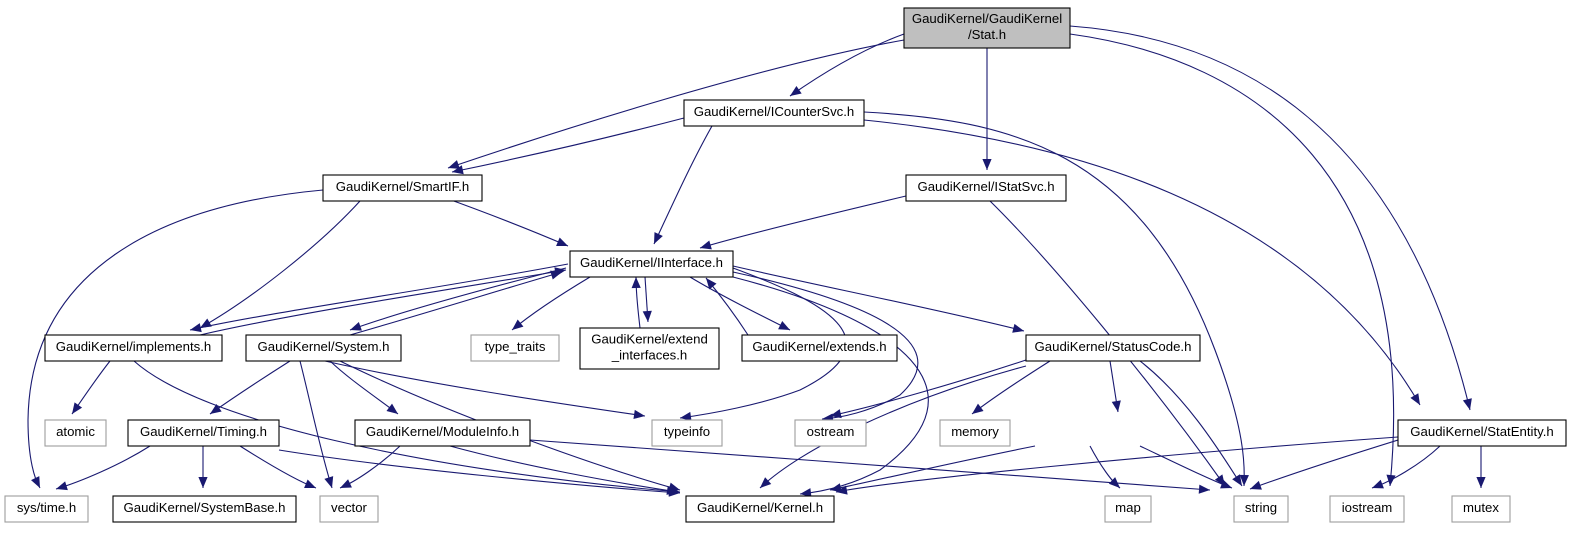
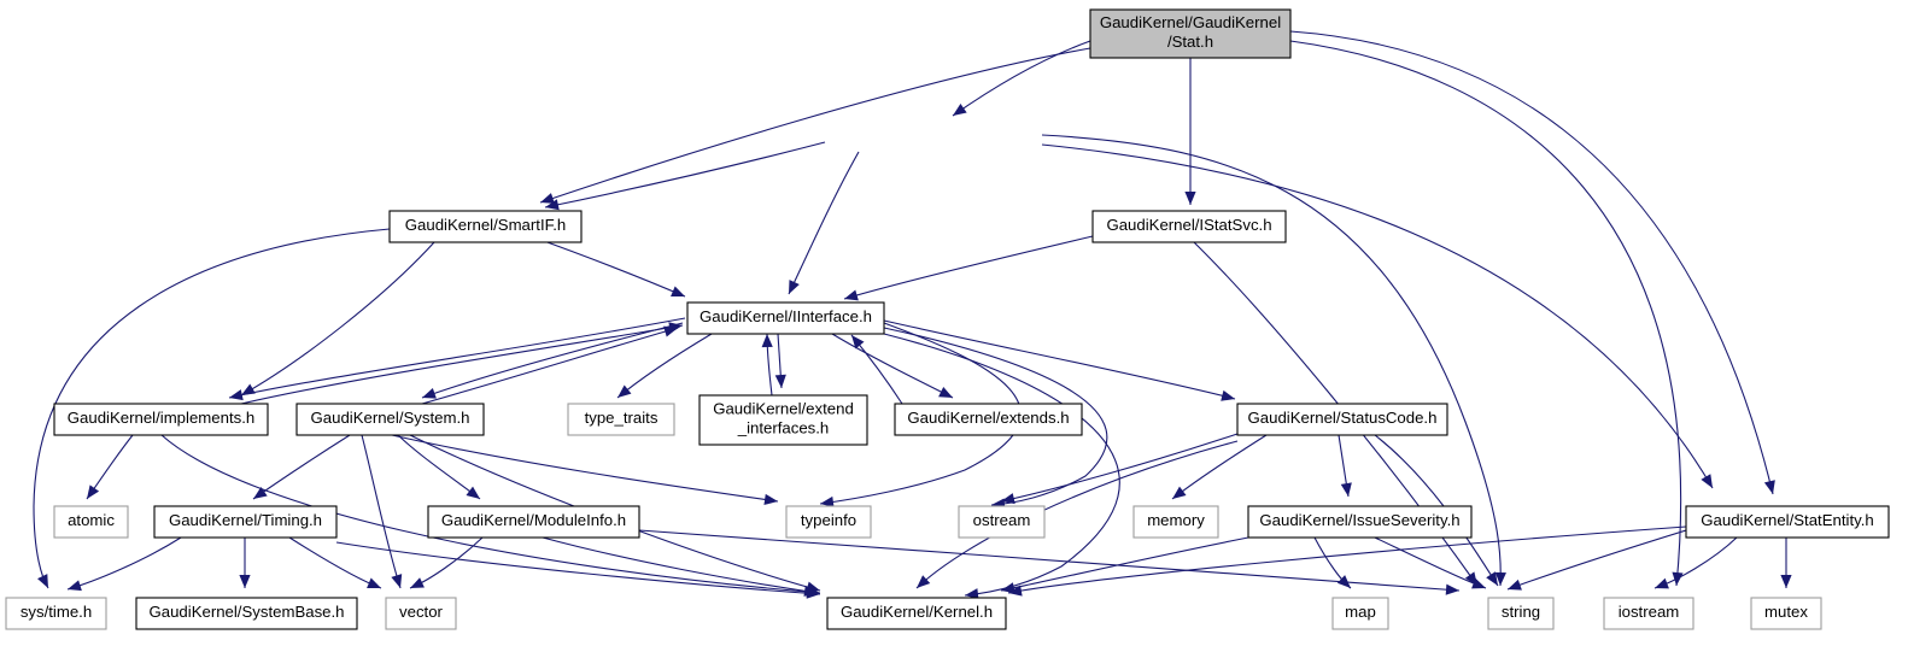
  GaudiKernel/GaudiKernel /Stat.h
- GaudiKernel/ICounterSvc.h
  GaudiKernel/IStatSvc.h
  GaudiKernel/SmartIF.h
  GaudiKernel/IInterface.h
  GaudiKernel/implements.h
  GaudiKernel/System.h
  type_traits
  GaudiKernel/extend _interfaces.h
  GaudiKernel/extends.h
  GaudiKernel/StatusCode.h
  atomic
  GaudiKernel/Timing.h
  GaudiKernel/ModuleInfo.h
  typeinfo
  ostream
  memory
+ GaudiKernel/IssueSeverity.h
  GaudiKernel/StatEntity.h
  sys/time.h
  GaudiKernel/SystemBase.h
  vector
  GaudiKernel/Kernel.h
  map
  string
  iostream
  mutex
